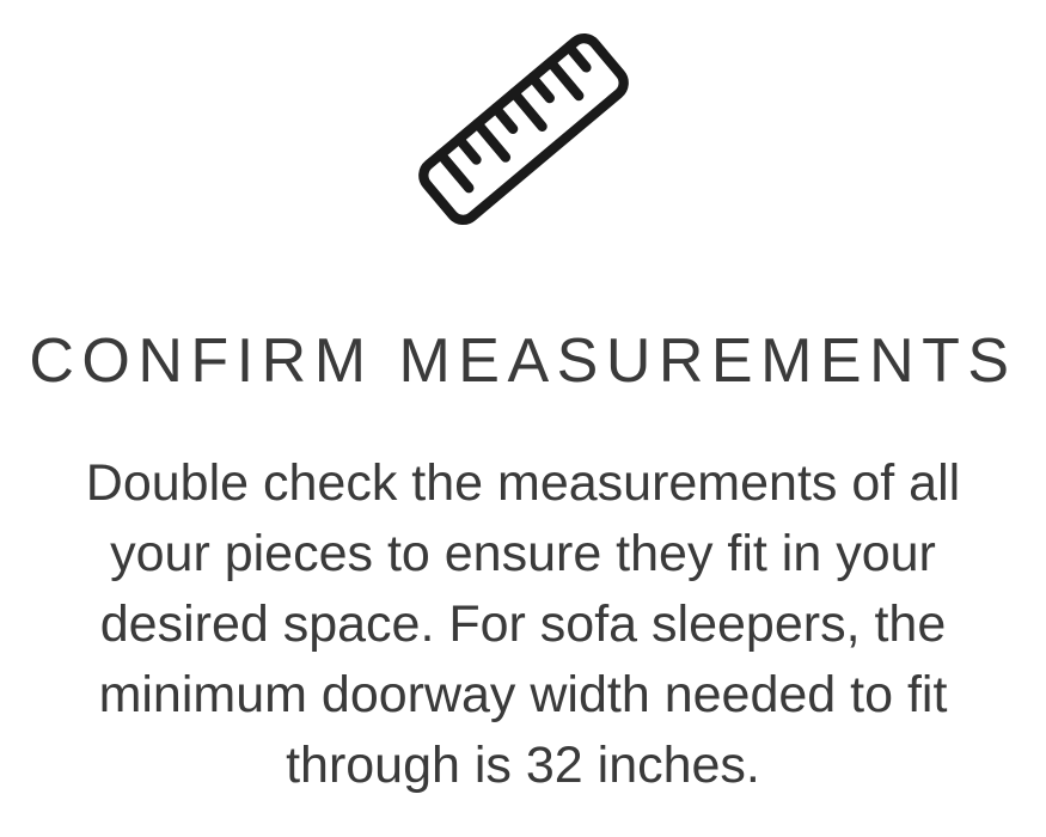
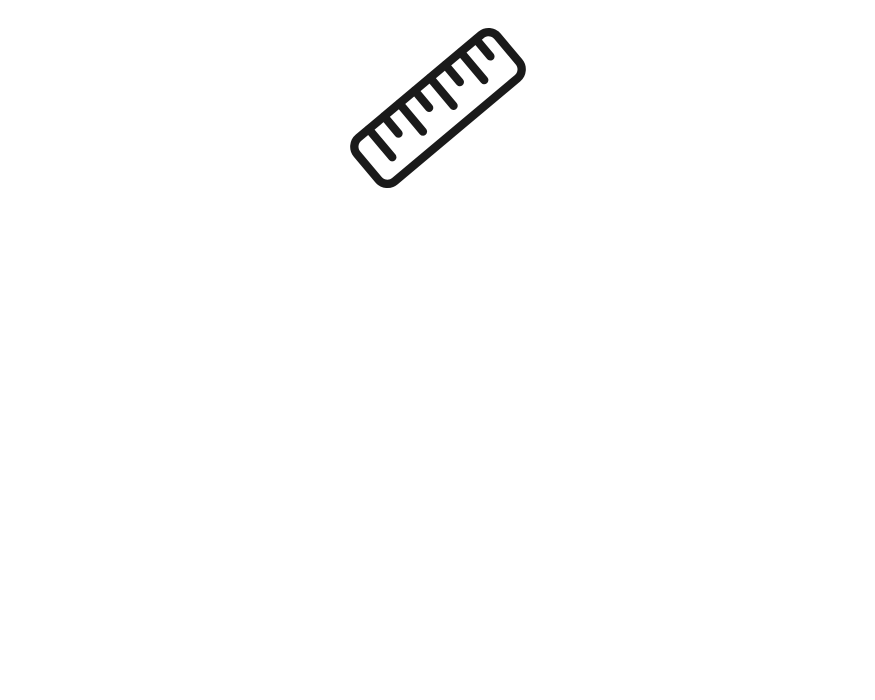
- CONFIRM MEASUREMENTS
- Double check the measurements of all
- your pieces to ensure they fit in your
- desired space. For sofa sleepers, the
- minimum doorway width needed to fit
- through is 32 inches.
